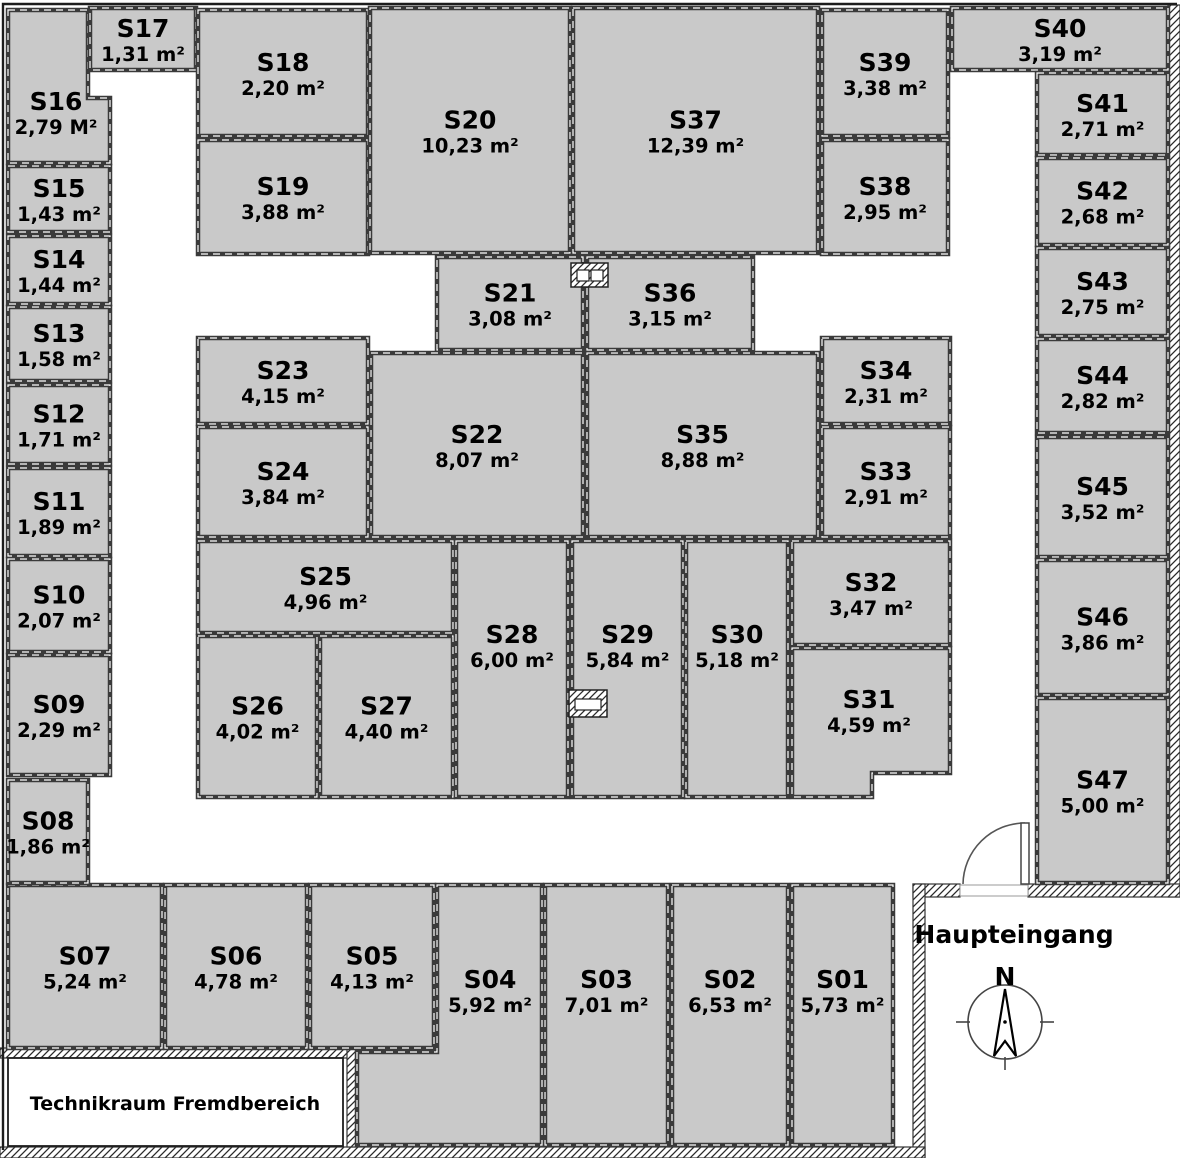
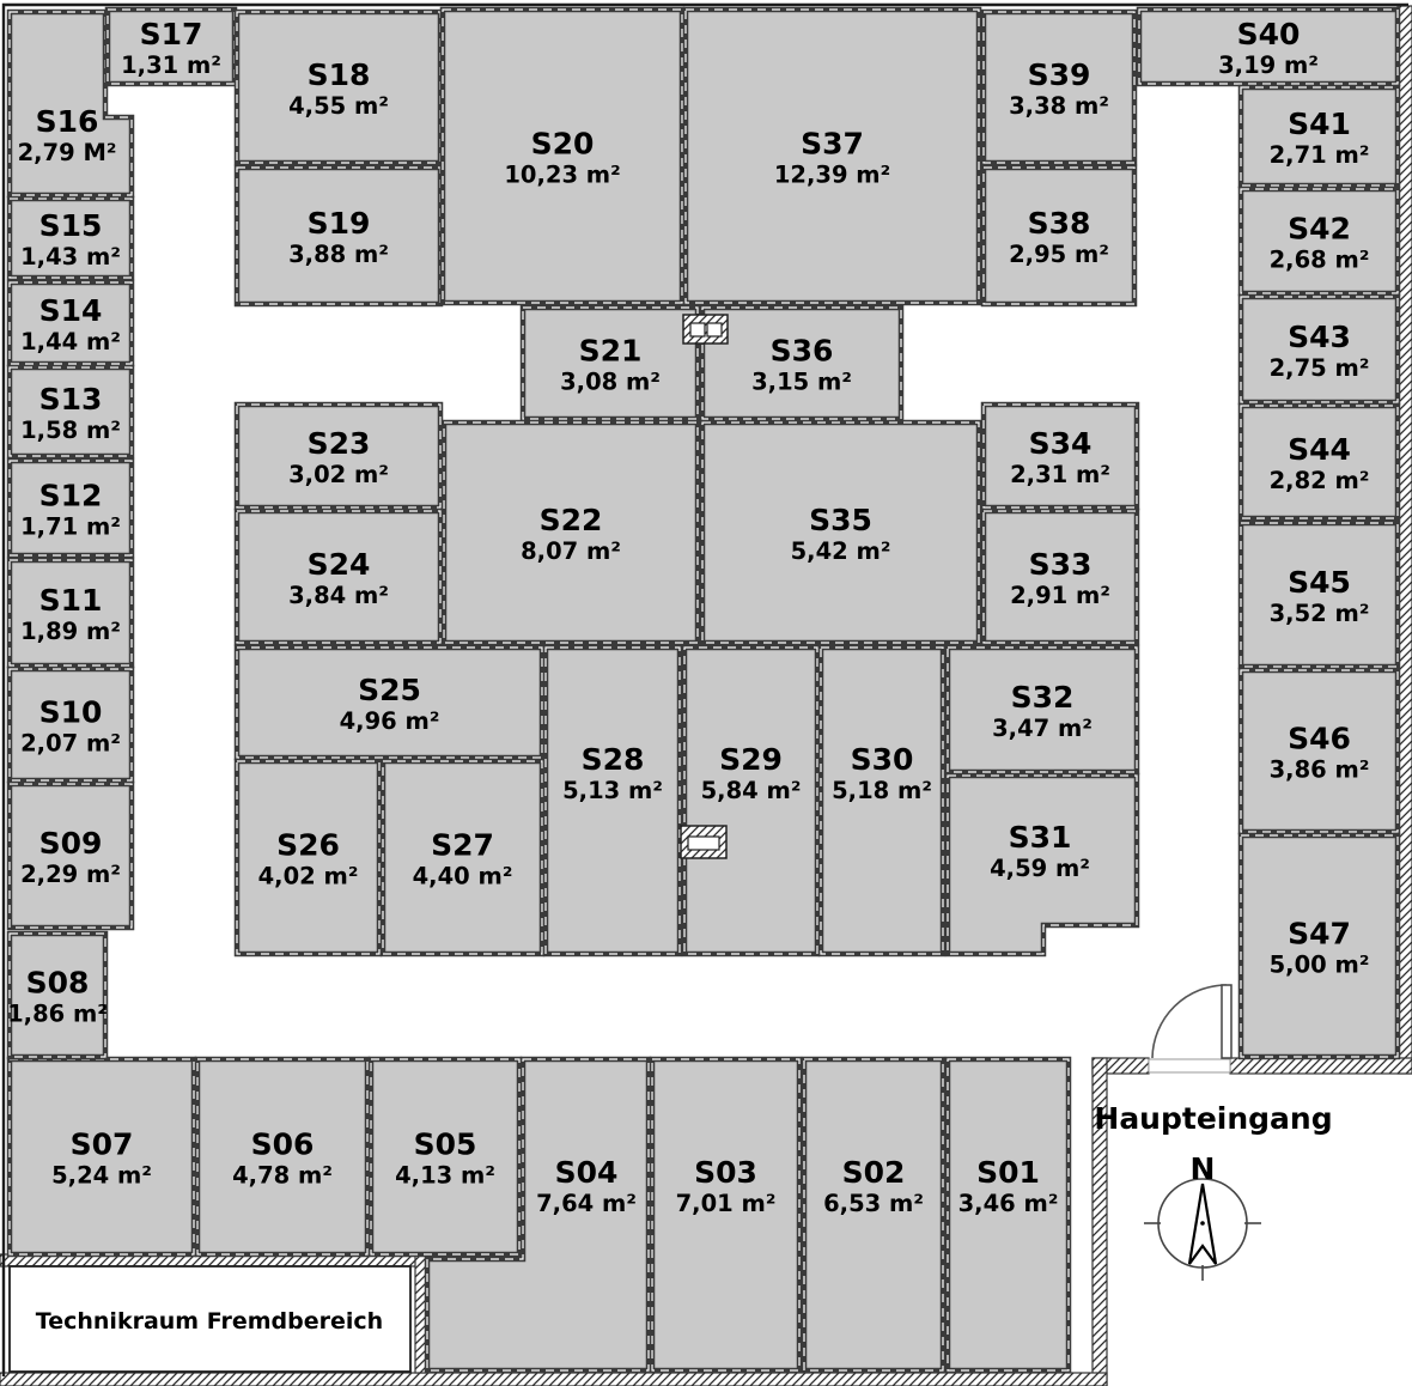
  S01
- 5,73 m²
+ 3,46 m²
  S02
  6,53 m²
  S03
  7,01 m²
  S04
- 5,92 m²
+ 7,64 m²
  S05
  4,13 m²
  S06
  4,78 m²
  S07
  5,24 m²
  S08
  1,86 m²
  S09
  2,29 m²
  S10
  2,07 m²
  S11
  1,89 m²
  S12
  1,71 m²
  S13
  1,58 m²
  S14
  1,44 m²
  S15
  1,43 m²
  S16
  2,79 M²
  S17
  1,31 m²
  S18
- 2,20 m²
+ 4,55 m²
  S19
  3,88 m²
  S20
  10,23 m²
  S21
  3,08 m²
  S22
  8,07 m²
  S23
- 4,15 m²
+ 3,02 m²
  S24
  3,84 m²
  S25
  4,96 m²
  S26
  4,02 m²
  S27
  4,40 m²
  S28
- 6,00 m²
+ 5,13 m²
  S29
  5,84 m²
  S30
  5,18 m²
  S31
  4,59 m²
  S32
  3,47 m²
  S33
  2,91 m²
  S34
  2,31 m²
  S35
- 8,88 m²
+ 5,42 m²
  S36
  3,15 m²
  S37
  12,39 m²
  S38
  2,95 m²
  S39
  3,38 m²
  S40
  3,19 m²
  S41
  2,71 m²
  S42
  2,68 m²
  S43
  2,75 m²
  S44
  2,82 m²
  S45
  3,52 m²
  S46
  3,86 m²
  S47
  5,00 m²
  Technikraum Fremdbereich
  Haupteingang
  N
